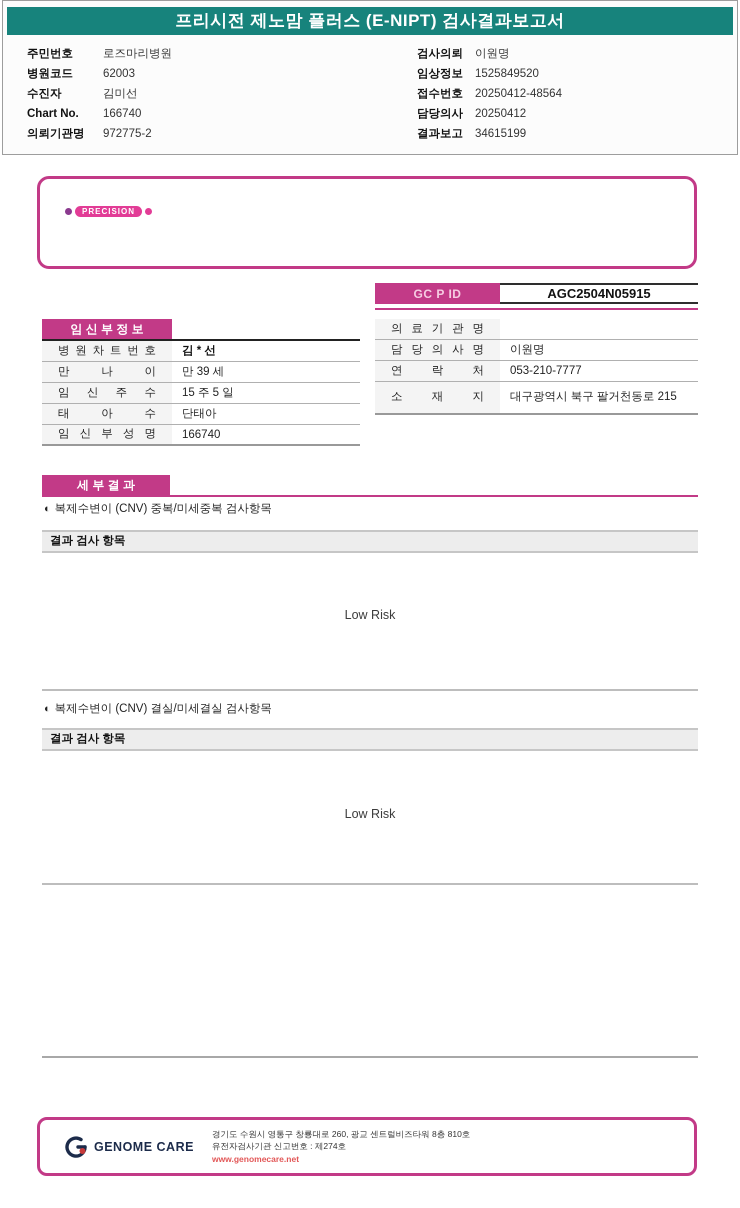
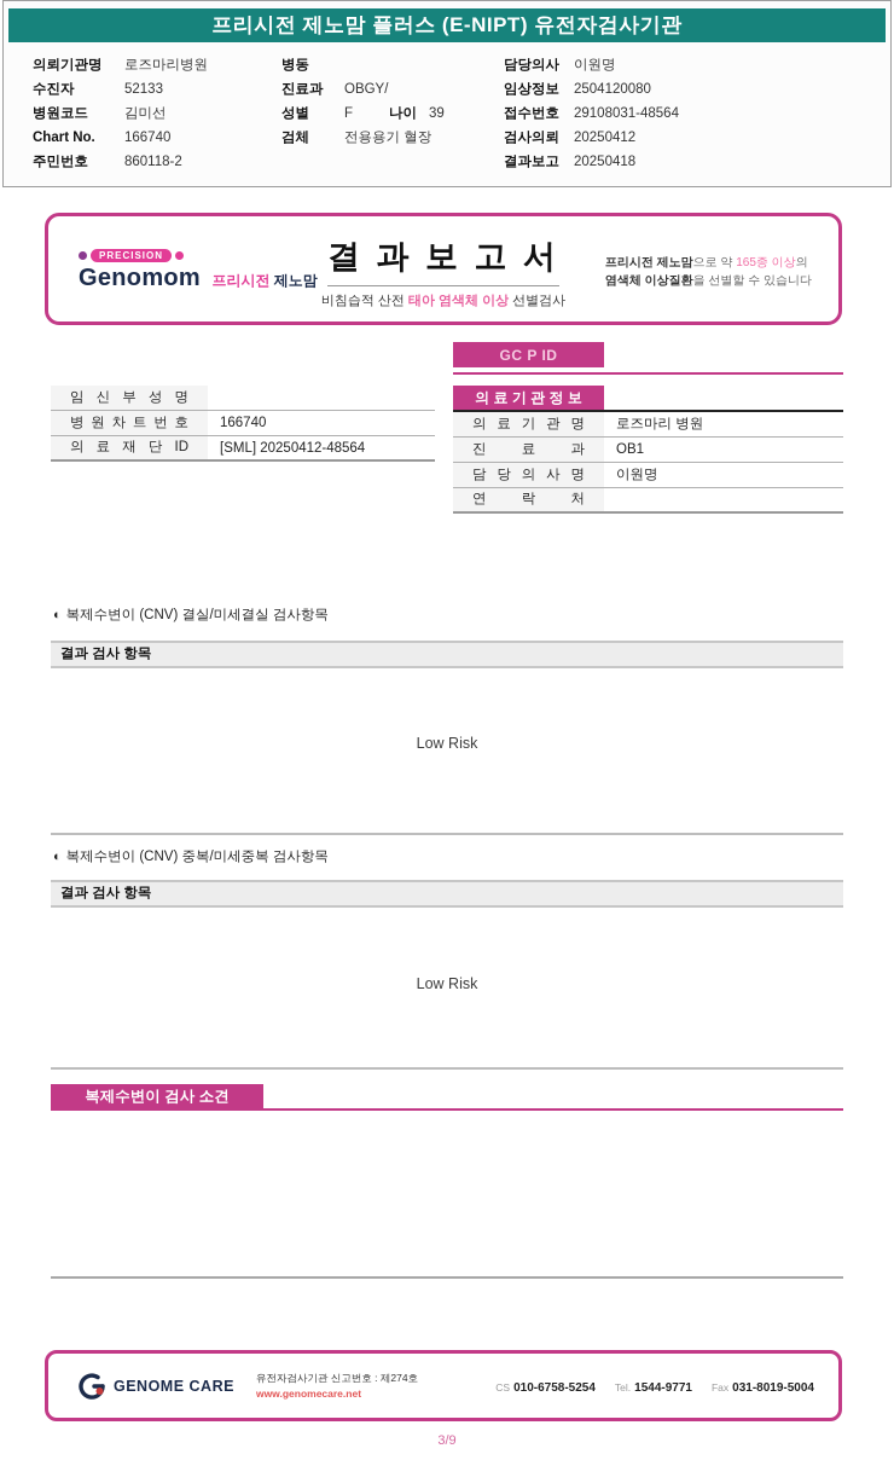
- 프리시전 제노맘 플러스 (E-NIPT) 검사결과보고서
+ 프리시전 제노맘 플러스 (E-NIPT) 유전자검사기관
- 주민번호
+ 의뢰기관명
  로즈마리병원
- 병원코드
+ 수진자
- 62003
+ 52133
- 수진자
+ 병원코드
  김미선
  Chart No.
  166740
- 의뢰기관명
+ 주민번호
- 972775-2
+ 860118-2
+ 병동
+ 진료과
+ OBGY/
+ 성별
+ F
+ 나이
+ 39
+ 검체
+ 전용용기 혈장
- 검사의뢰
+ 담당의사
  이원명
  임상정보
- 1525849520
+ 2504120080
  접수번호
- 20250412-48564
+ 29108031-48564
- 담당의사
+ 검사의뢰
  20250412
  결과보고
- 34615199
+ 20250418
  PRECISION
+ Genomom 프리시전 제노맘
+ 결 과 보 고 서
+ 비침습적 산전 태아 염색체 이상 선별검사
+ 프리시전 제노맘으로 약 165종 이상의
+ 염색체 이상질환을 선별할 수 있습니다
  GC P ID
- AGC2504N05915
- 임 신 부 정 보
- 병 원 차 트 번 호
+ 임 신 부 성 명
- 김 * 선
- 만 나 이
- 만 39 세
- 임 신 주 수
- 15 주 5 일
- 태 아 수
- 단태아
- 임 신 부 성 명
+ 병 원 차 트 번 호
  166740
+ 의 료 재 단 ID
+ [SML] 20250412-48564
+ 의 료 기 관 정 보
  의 료 기 관 명
+ 로즈마리 병원
+ 진 료 과
+ OB1
  담 당 의 사 명
  이원명
  연 락 처
- 053-210-7777
- 소 재 지
- 대구광역시 북구 팔거천동로 215
- 세 부 결 과
- ◐ 복제수변이 (CNV) 중복/미세중복 검사항목
+ ◐ 복제수변이 (CNV) 결실/미세결실 검사항목
  결과 검사 항목
  Low Risk
- ◐ 복제수변이 (CNV) 결실/미세결실 검사항목
+ ◐ 복제수변이 (CNV) 중복/미세중복 검사항목
  결과 검사 항목
  Low Risk
+ 복제수변이 검사 소견
  GENOME CARE
- 경기도 수원시 영통구 창룡대로 260, 광교 센트럴비즈타워 8층 810호
  유전자검사기관 신고번호 : 제274호
  www.genomecare.net
+ CS 010-6758-5254
+ Tel. 1544-9771
+ Fax 031-8019-5004
+ 3/9
